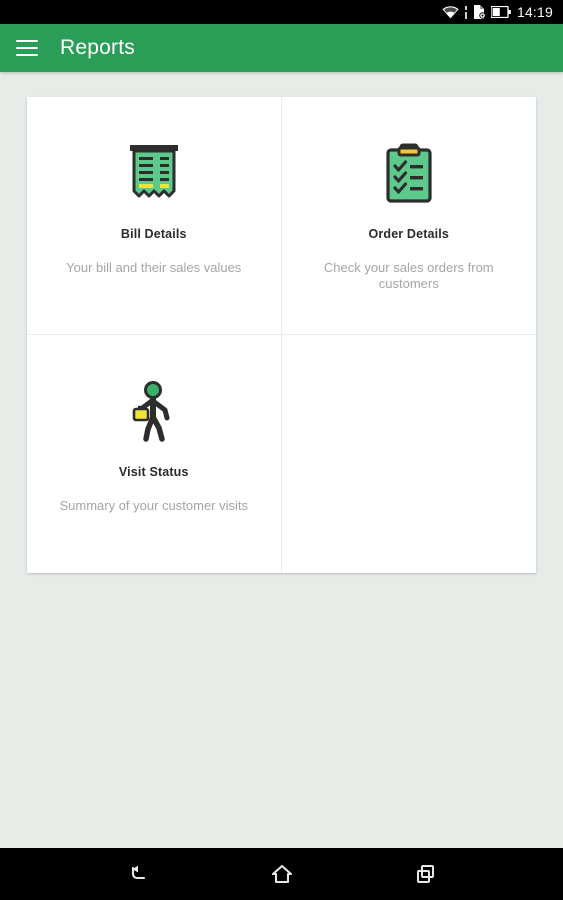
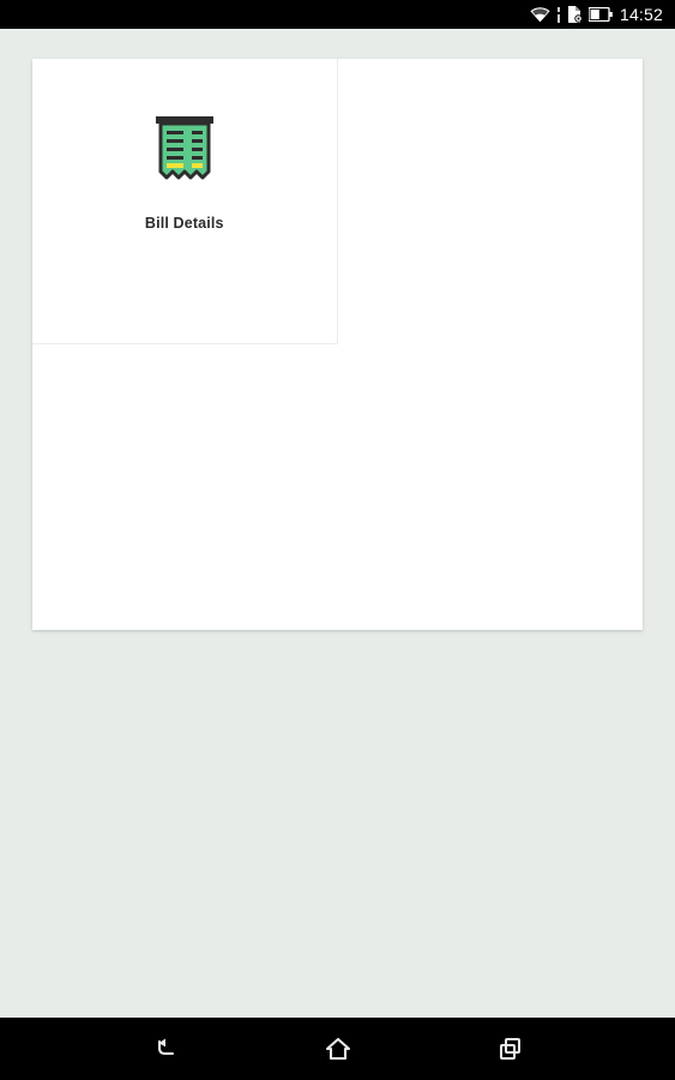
- 14:19
+ 14:52
- Reports
  Bill Details
- Your bill and their sales values
- Order Details
- Check your sales orders from customers
- Visit Status
- Summary of your customer visits
